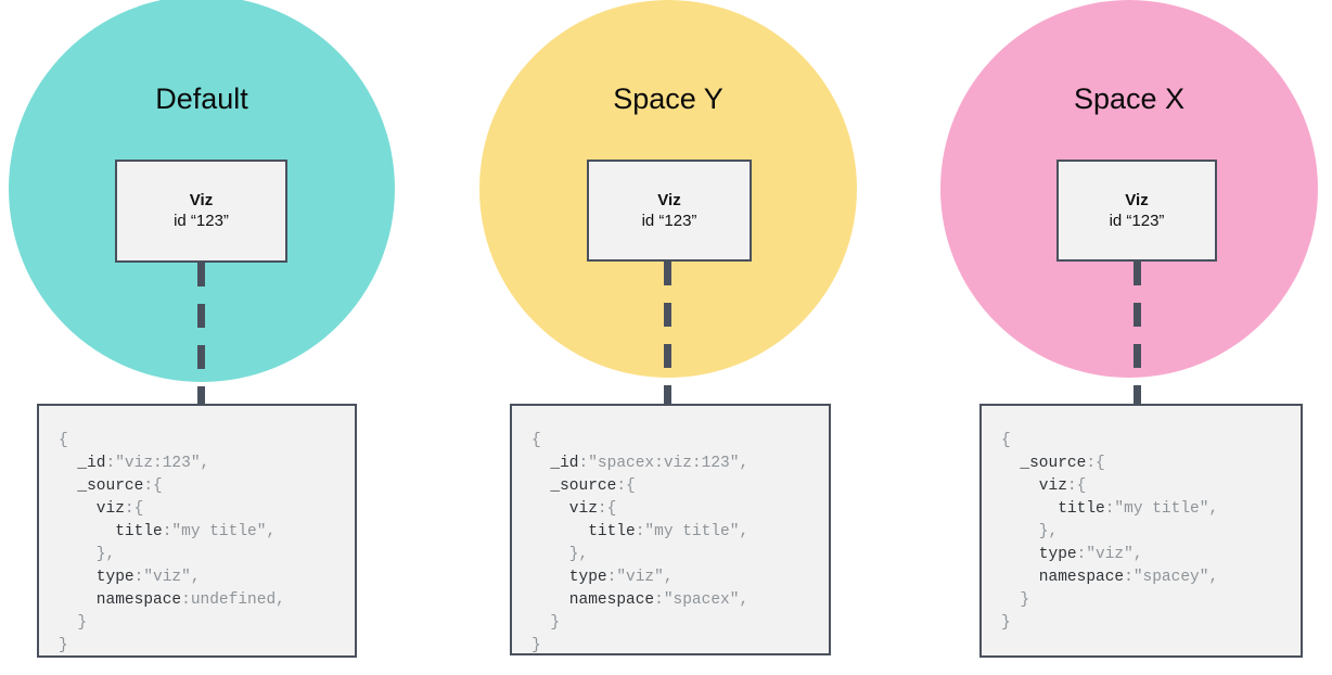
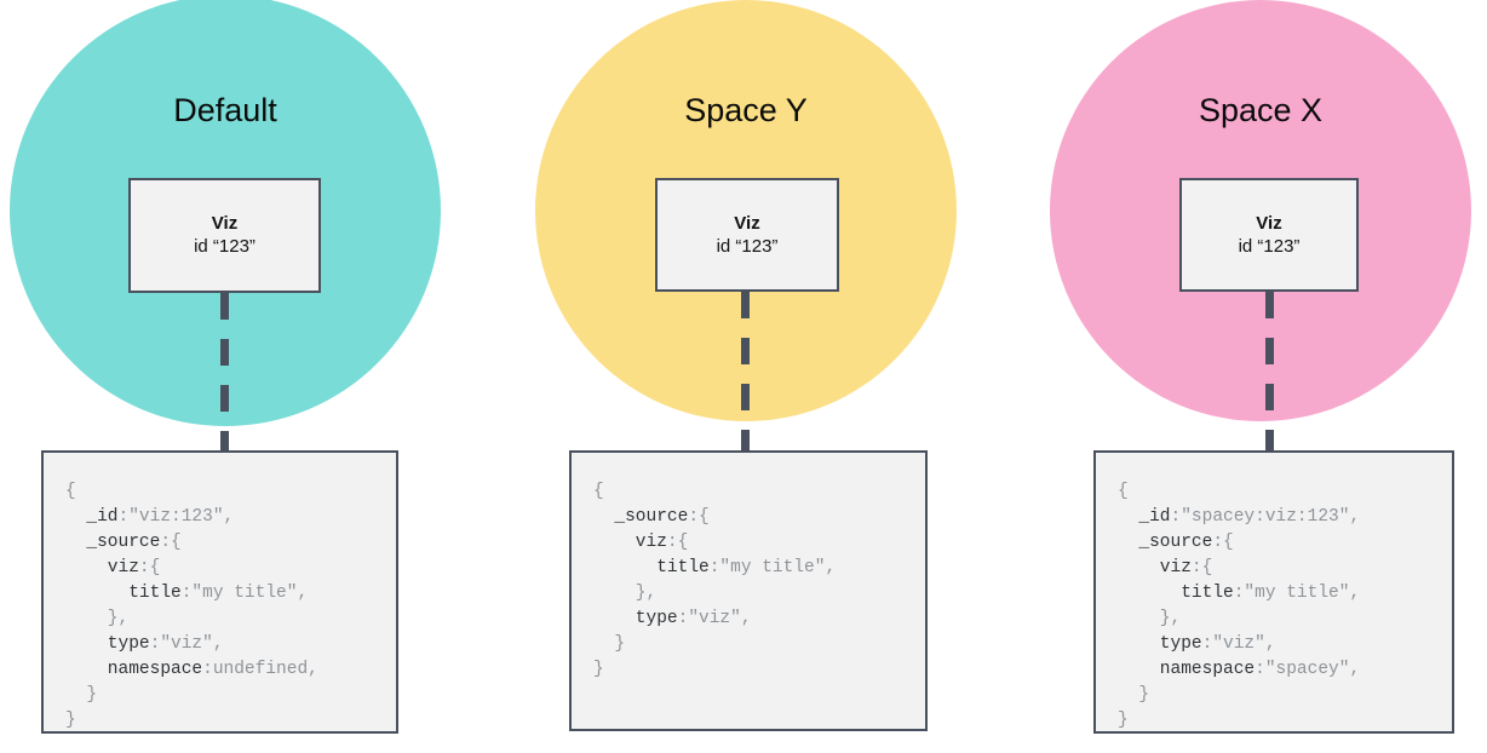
  Default
  Viz
  id “123”
  {
  _id:"viz:123",
  _source:{
  viz:{
  title:"my title",
  },
  type:"viz",
  namespace:undefined,
  }
  }
  Space Y
  Viz
  id “123”
  {
- _id:"spacex:viz:123",
  _source:{
  viz:{
  title:"my title",
  },
  type:"viz",
- namespace:"spacex",
  }
  }
  Space X
  Viz
  id “123”
  {
+ _id:"spacey:viz:123",
  _source:{
  viz:{
  title:"my title",
  },
  type:"viz",
  namespace:"spacey",
  }
  }
